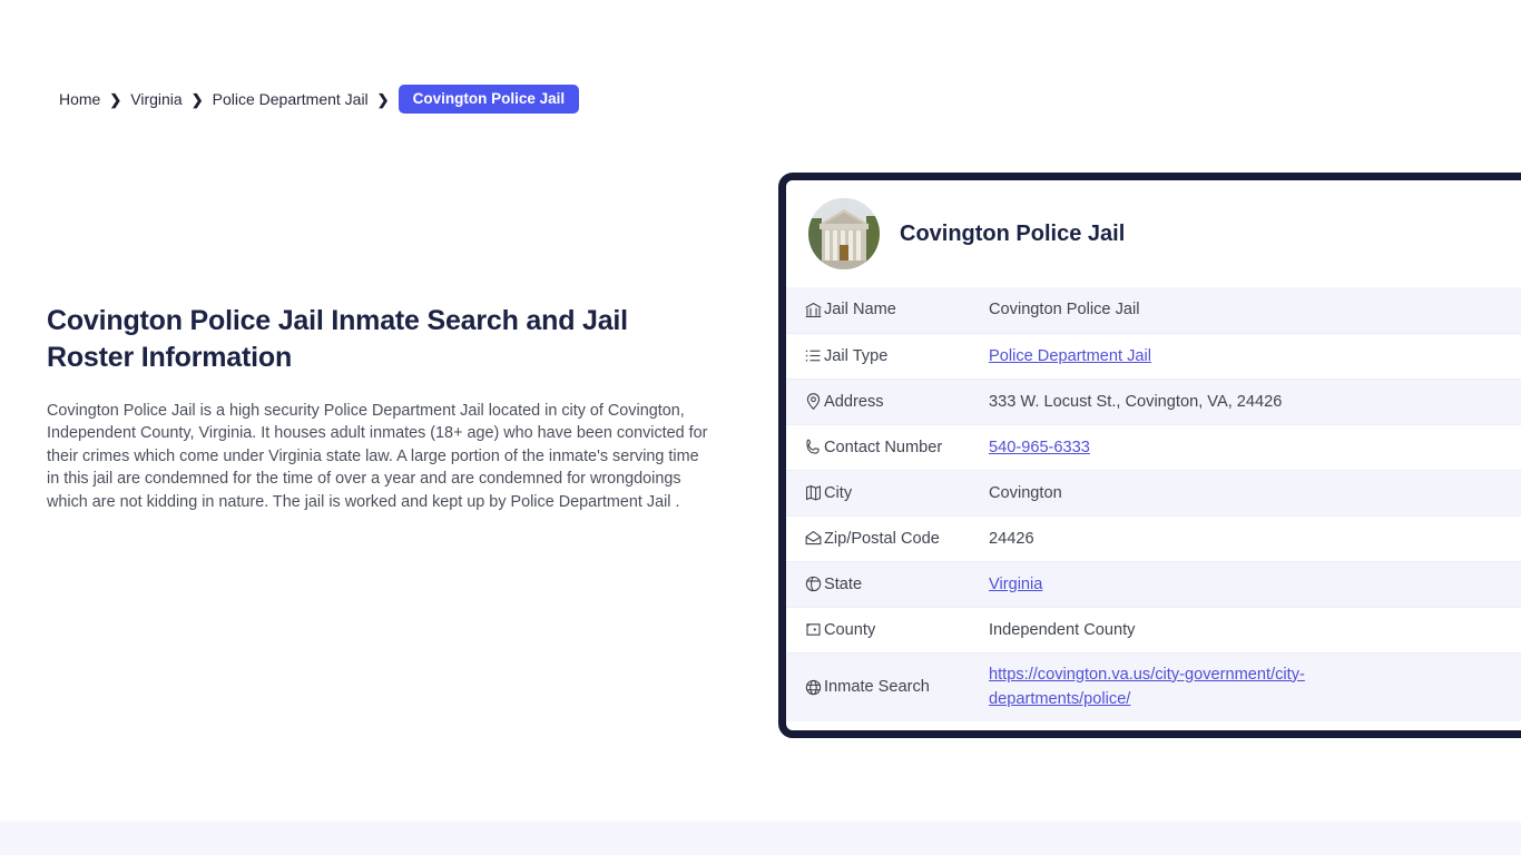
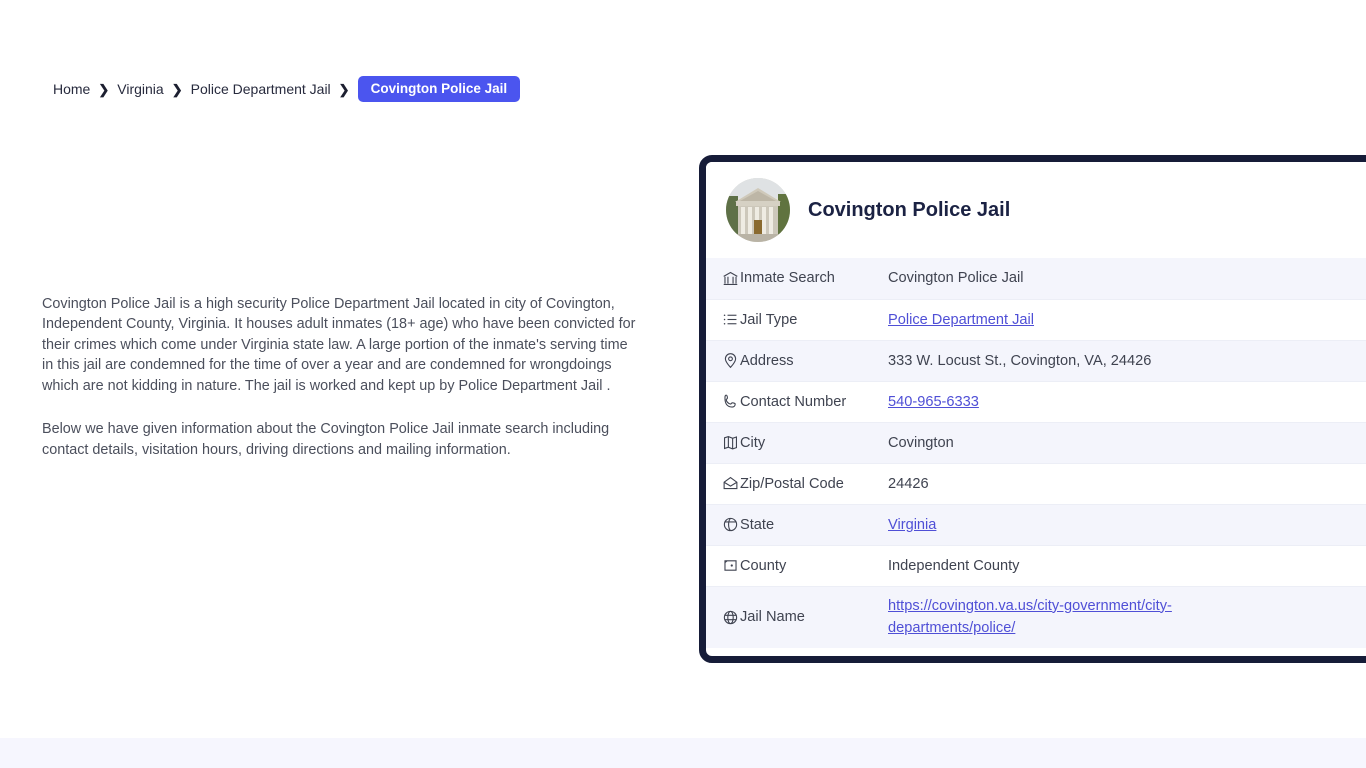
  Home
  ❯
  Virginia
  ❯
  Police Department Jail
  ❯
  Covington Police Jail
- Covington Police Jail Inmate Search and Jail Roster Information
  Covington Police Jail is a high security Police Department Jail located in city of Covington, Independent County, Virginia. It houses adult inmates (18+ age) who have been convicted for their crimes which come under Virginia state law. A large portion of the inmate's serving time in this jail are condemned for the time of over a year and are condemned for wrongdoings which are not kidding in nature. The jail is worked and kept up by Police Department Jail .
+ Below we have given information about the Covington Police Jail inmate search including contact details, visitation hours, driving directions and mailing information.
  Covington Police Jail
- 	Jail Name	Covington Police Jail
+ 	Inmate Search	Covington Police Jail
  	Jail Type	Police Department Jail
  	Address	333 W. Locust St., Covington, VA, 24426
  	Contact Number	540-965-6333
  	City	Covington
  	Zip/Postal Code	24426
  	State	Virginia
  	County	Independent County
- 	Inmate Search	https://covington.va.us/city-government/city-departments/police/
+ 	Jail Name	https://covington.va.us/city-government/city-departments/police/
